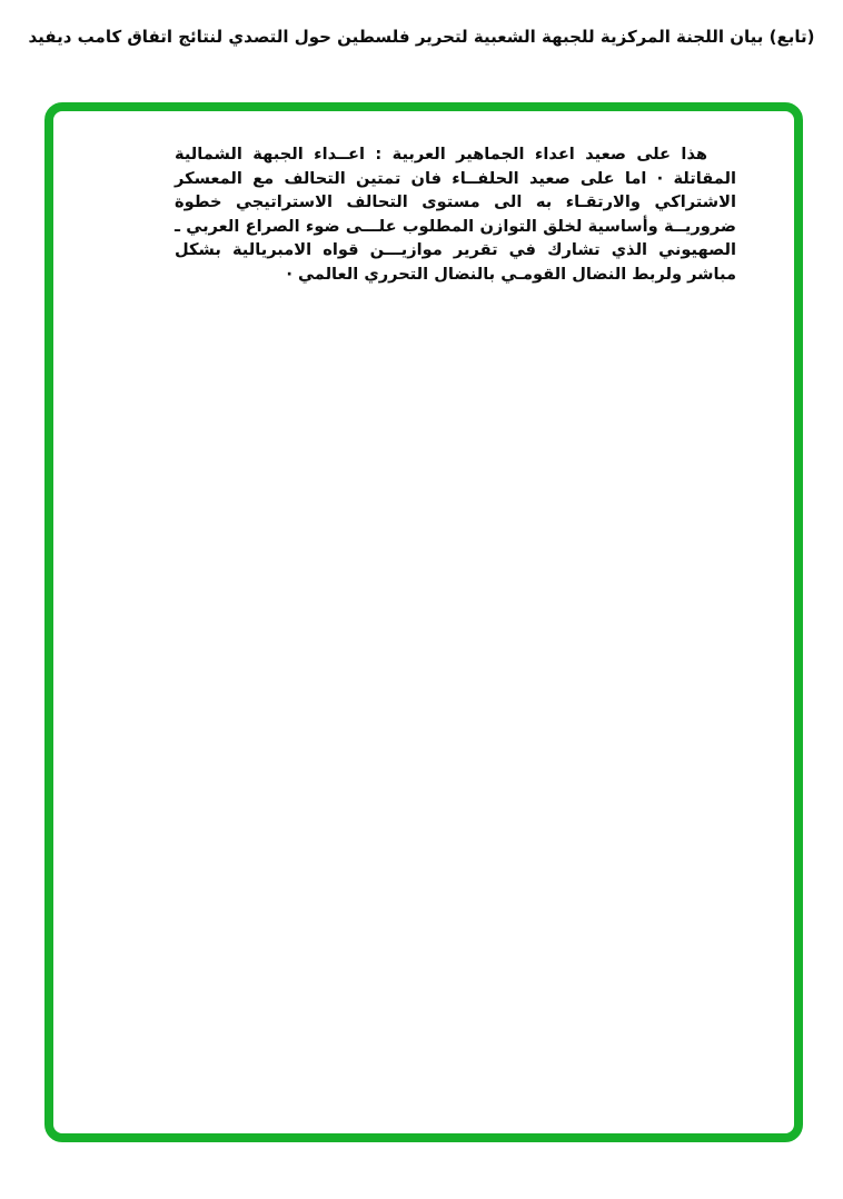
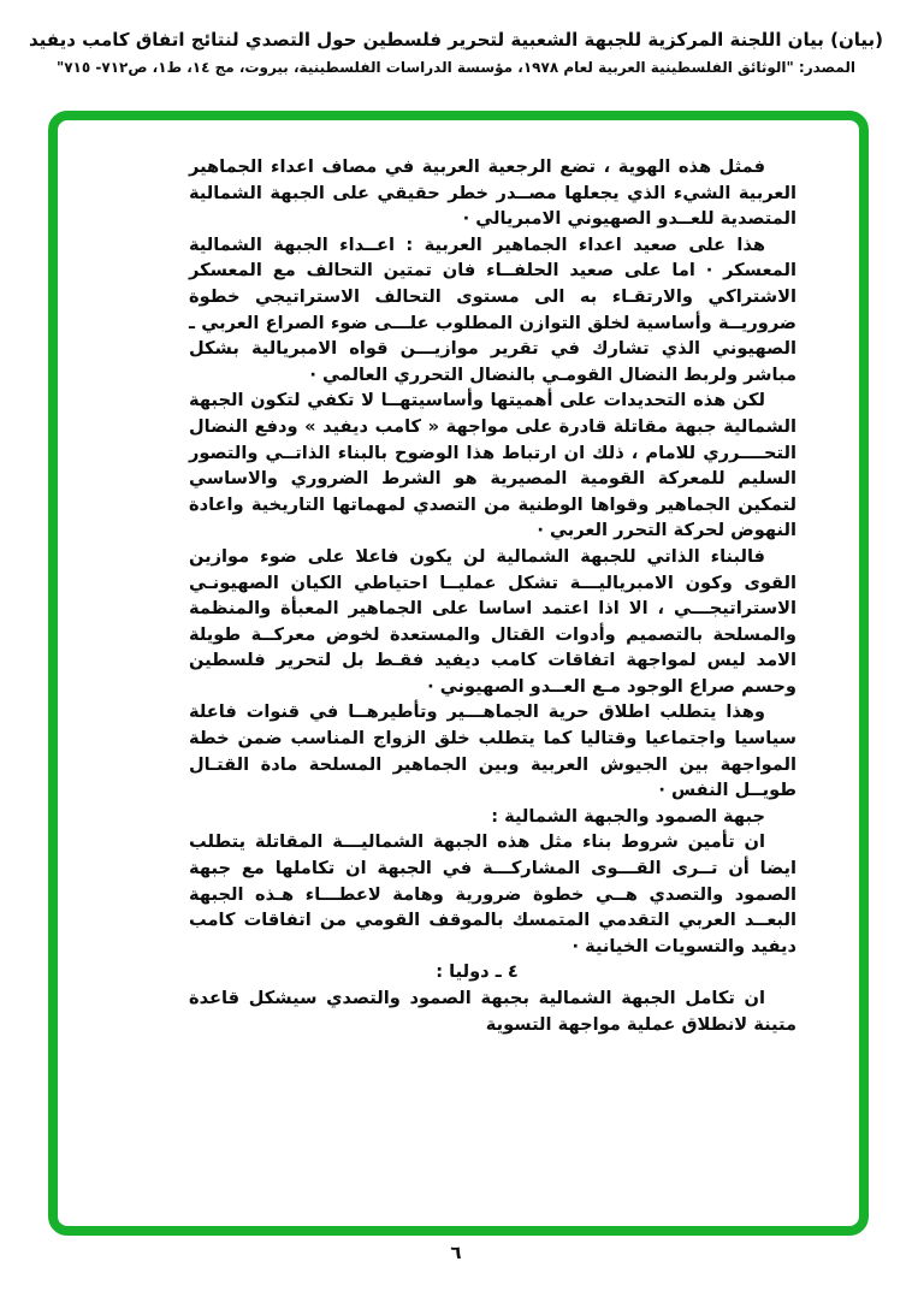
- (تابع) بيان اللجنة المركزية للجبهة الشعبية لتحرير فلسطين حول التصدي لنتائج اتفاق كامب ديفيد
+ (بيان) بيان اللجنة المركزية للجبهة الشعبية لتحرير فلسطين حول التصدي لنتائج اتفاق كامب ديفيد
+ المصدر: "الوثائق الفلسطينية العربية لعام ١٩٧٨، مؤسسة الدراسات الفلسطينية، بيروت، مج ١٤، ط١، ص٧١٢- ٧١٥"
+ فمثل هذه الهوية ، تضع الرجعية العربية في مصاف اعداء الجماهير العربية الشيء الذي يجعلها مصــدر خطر حقيقي على الجبهة الشمالية المتصدية للعــدو الصهيوني الامبريالي ·
- هذا على صعيد اعداء الجماهير العربية : اعــداء الجبهة الشمالية المقاتلة · اما على صعيد الحلفــاء فان تمتين التحالف مع المعسكر الاشتراكي والارتقـاء به الى مستوى التحالف الاستراتيجي خطوة ضروريــة وأساسية لخلق التوازن المطلوب علـــى ضوء الصراع العربي ـ الصهيوني الذي تشارك في تقرير موازيـــن قواه الامبريالية بشكل مباشر ولربط النضال القومـي بالنضال التحرري العالمي ·
+ هذا على صعيد اعداء الجماهير العربية : اعــداء الجبهة الشمالية المعسكر · اما على صعيد الحلفــاء فان تمتين التحالف مع المعسكر الاشتراكي والارتقـاء به الى مستوى التحالف الاستراتيجي خطوة ضروريــة وأساسية لخلق التوازن المطلوب علـــى ضوء الصراع العربي ـ الصهيوني الذي تشارك في تقرير موازيـــن قواه الامبريالية بشكل مباشر ولربط النضال القومـي بالنضال التحرري العالمي ·
+ لكن هذه التحديدات على أهميتها وأساسيتهــا لا تكفي لتكون الجبهة الشمالية جبهة مقاتلة قادرة على مواجهة « كامب ديفيد » ودفع النضال التحــــرري للامام ، ذلك ان ارتباط هذا الوضوح بالبناء الذاتــي والتصور السليم للمعركة القومية المصيرية هو الشرط الضروري والاساسي لتمكين الجماهير وقواها الوطنية من التصدي لمهماتها التاريخية واعادة النهوض لحركة التحرر العربي ·
+ فالبناء الذاتي للجبهة الشمالية لن يكون فاعلا على ضوء موازين القوى وكون الامبرياليـــة تشكل عمليــا احتياطي الكيان الصهيونـي الاستراتيجـــي ، الا اذا اعتمد اساسا على الجماهير المعبأة والمنظمة والمسلحة بالتصميم وأدوات القتال والمستعدة لخوض معركــة طويلة الامد ليس لمواجهة اتفاقات كامب ديفيد فقـط بل لتحرير فلسطين وحسم صراع الوجود مـع العــدو الصهيوني ·
+ وهذا يتطلب اطلاق حرية الجماهـــير وتأطيرهــا في قنوات فاعلة سياسيا واجتماعيا وقتاليا كما يتطلب خلق الزواج المناسب ضمن خطة المواجهة بين الجيوش العربية وبين الجماهير المسلحة مادة القتـال طويــل النفس ·
+ جبهة الصمود والجبهة الشمالية :
+ ان تأمين شروط بناء مثل هذه الجبهة الشماليـــة المقاتلة يتطلب ايضا أن تــرى القـــوى المشاركـــة في الجبهة ان تكاملها مع جبهة الصمود والتصدي هــي خطوة ضرورية وهامة لاعطـــاء هـذه الجبهة البعــد العربي التقدمي المتمسك بالموقف القومي من اتفاقات كامب ديفيد والتسويات الخيانية ·
+ ٤ ـ دوليا :
+ ان تكامل الجبهة الشمالية بجبهة الصمود والتصدي سيشكل قاعدة متينة لانطلاق عملية مواجهة التسوية
+ ٦
